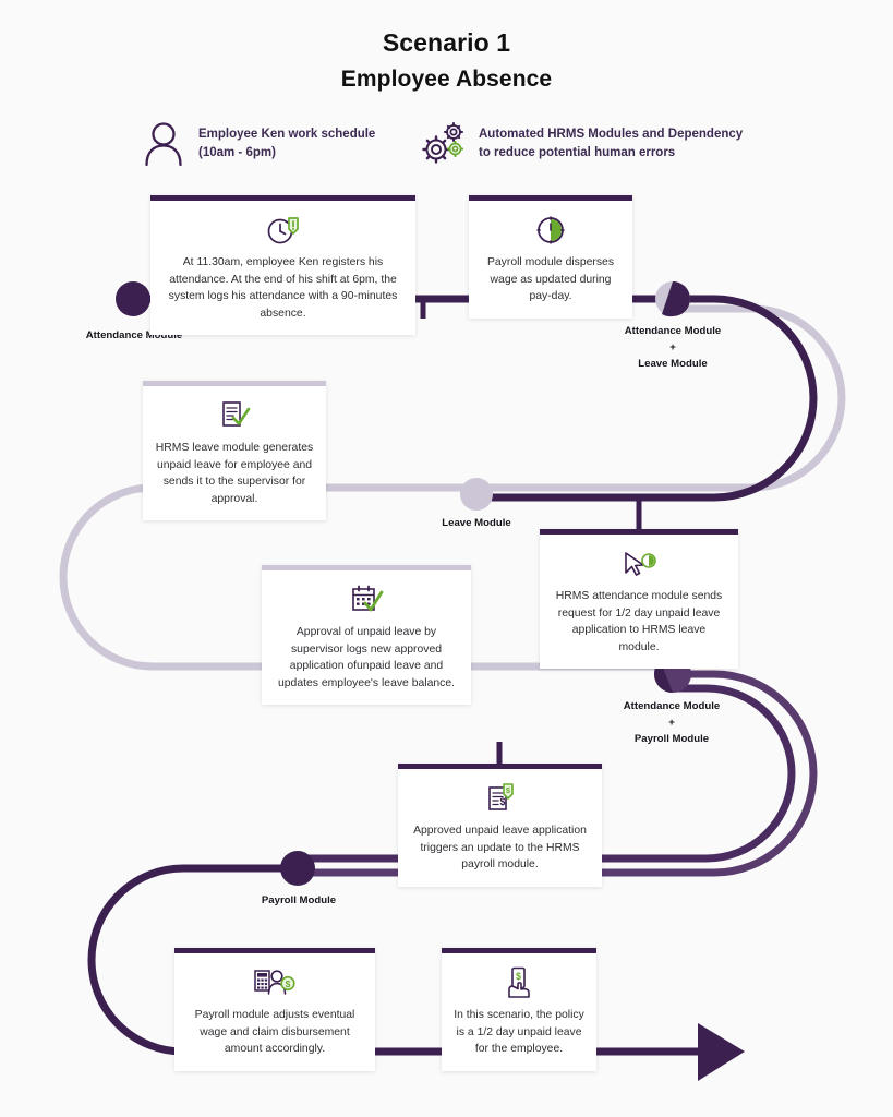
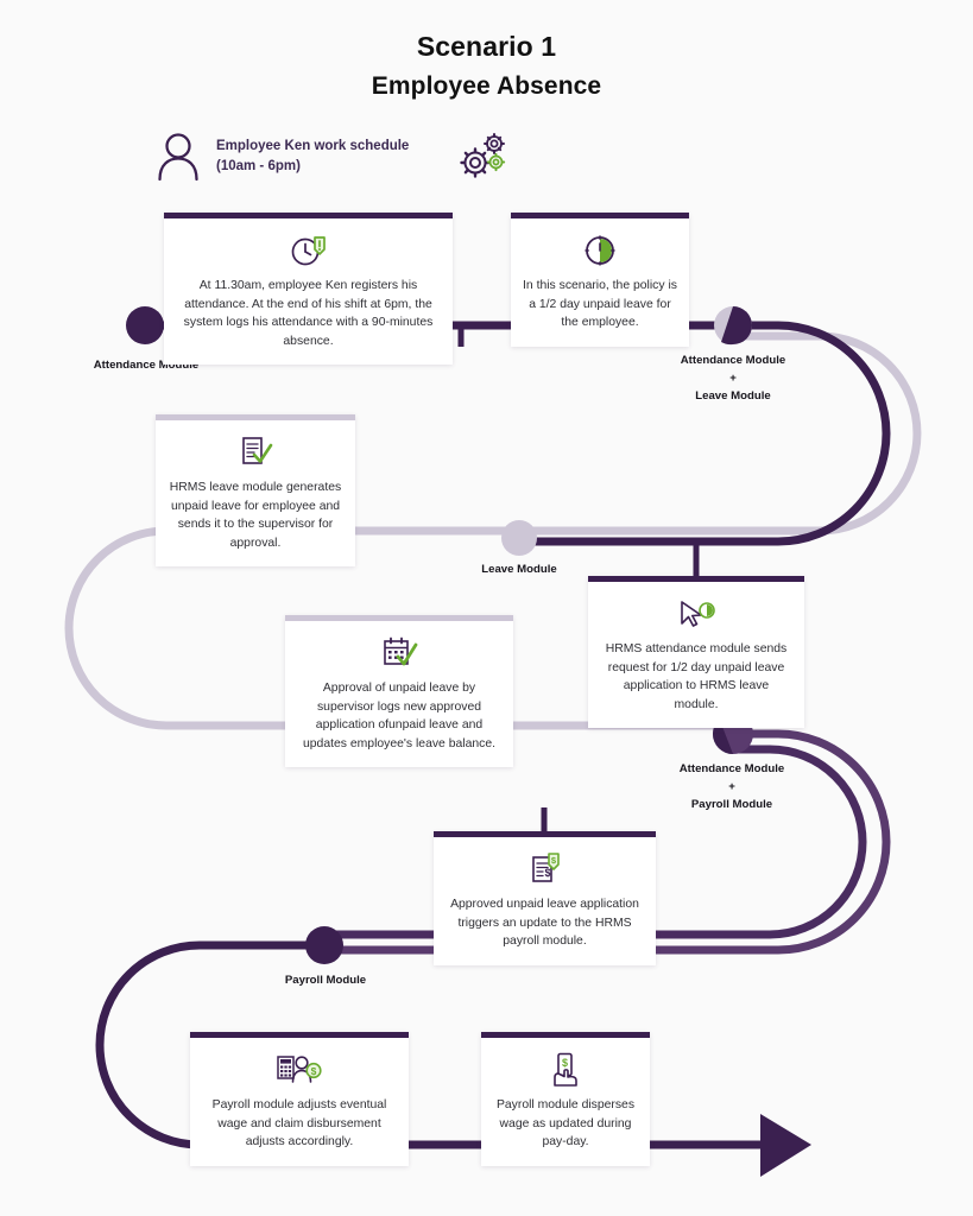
  Scenario 1
  Employee Absence
  Employee Ken work schedule
  (10am - 6pm)
- Automated HRMS Modules and Dependency
- to reduce potential human errors
  Attendance Module
  Attendance Module
  +
  Leave Module
  Leave Module
  Attendance Module
  +
  Payroll Module
  Payroll Module
  At 11.30am, employee Ken registers his attendance. At the end of his shift at 6pm, the system logs his attendance with a 90-minutes absence.
- Payroll module disperses wage as updated during pay-day.
+ In this scenario, the policy is a 1/2 day unpaid leave for the employee.
  HRMS leave module generates unpaid leave for employee and sends it to the supervisor for approval.
  HRMS attendance module sends request for 1/2 day unpaid leave application to HRMS leave module.
  Approval of unpaid leave by supervisor logs new approved application ofunpaid leave and updates employee's leave balance.
  $
  $
  Approved unpaid leave application triggers an update to the HRMS payroll module.
  $
- Payroll module adjusts eventual wage and claim disbursement amount accordingly.
+ Payroll module adjusts eventual wage and claim disbursement adjusts accordingly.
  $
- In this scenario, the policy is a 1/2 day unpaid leave for the employee.
+ Payroll module disperses wage as updated during pay-day.
